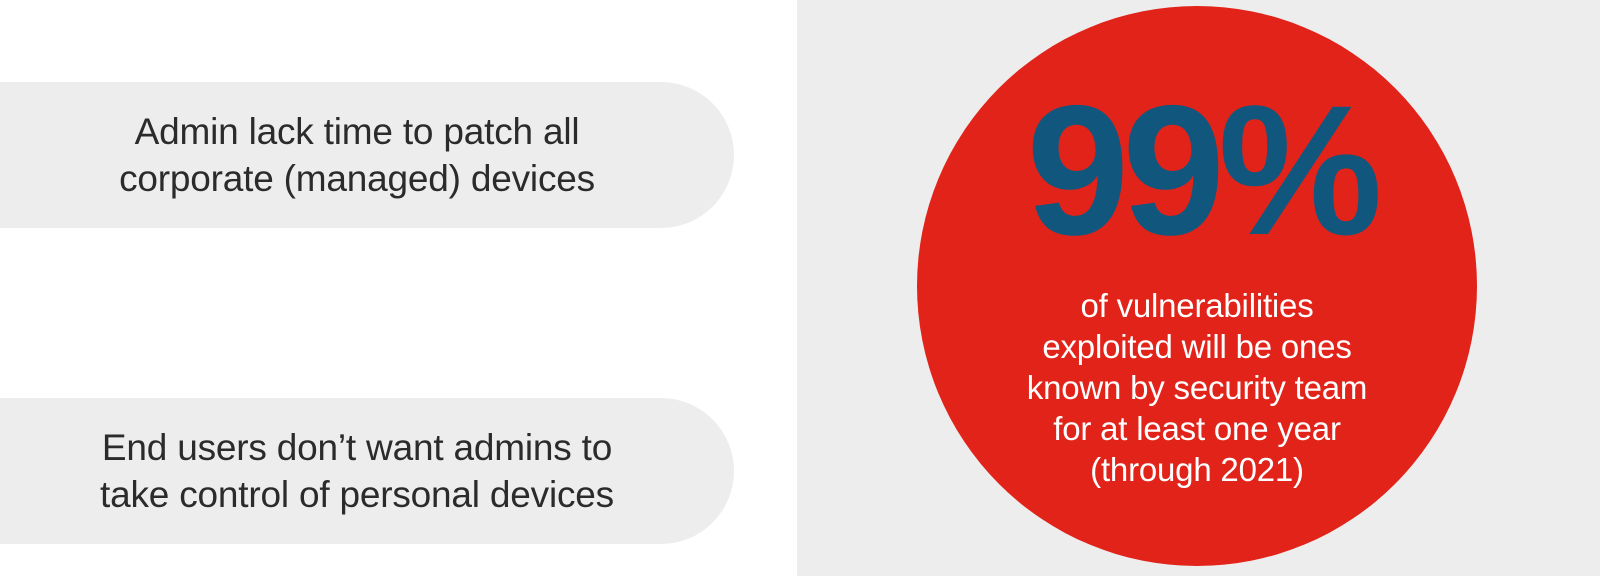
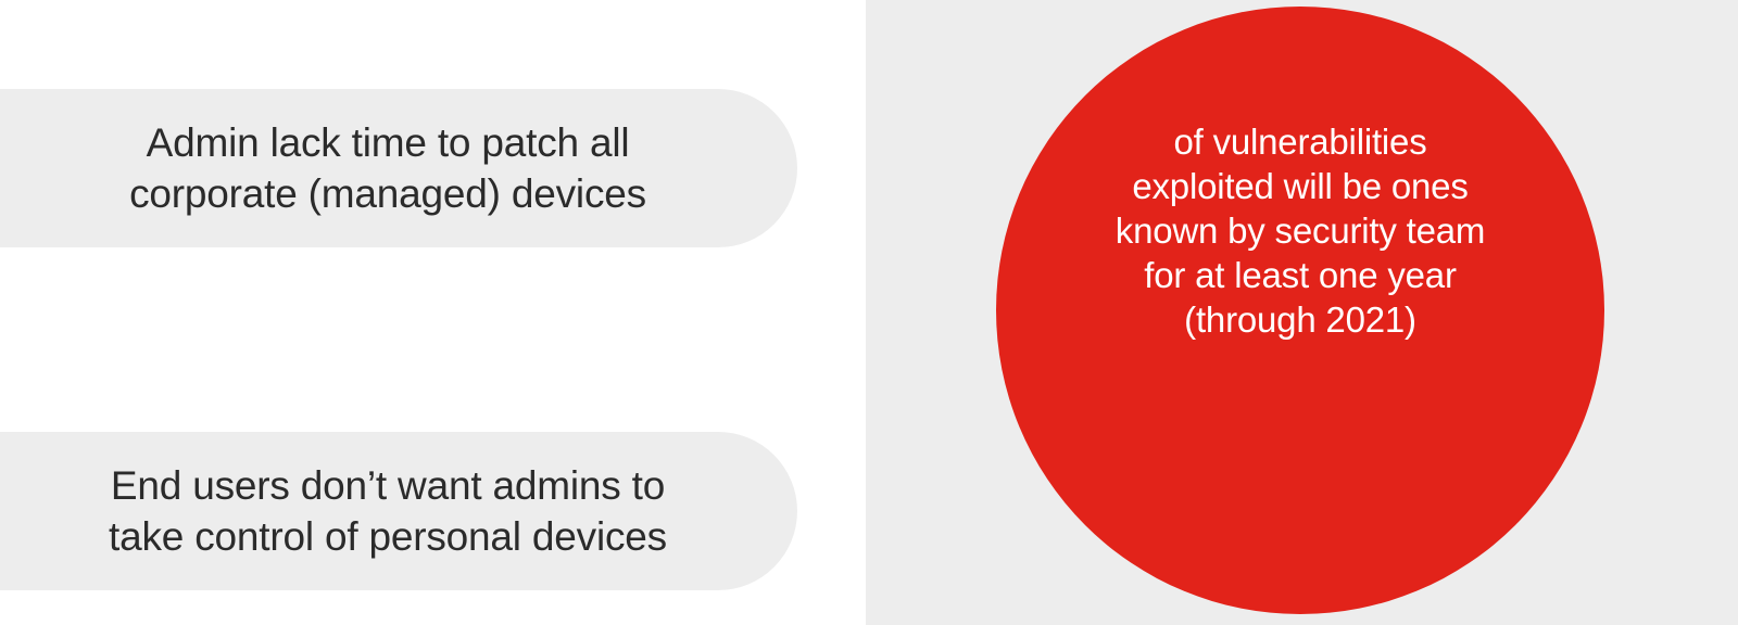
  Admin lack time to patch all
  corporate (managed) devices
  End users don’t want admins to
  take control of personal devices
- 99%
  of vulnerabilities
  exploited will be ones
  known by security team
  for at least one year
  (through 2021)
